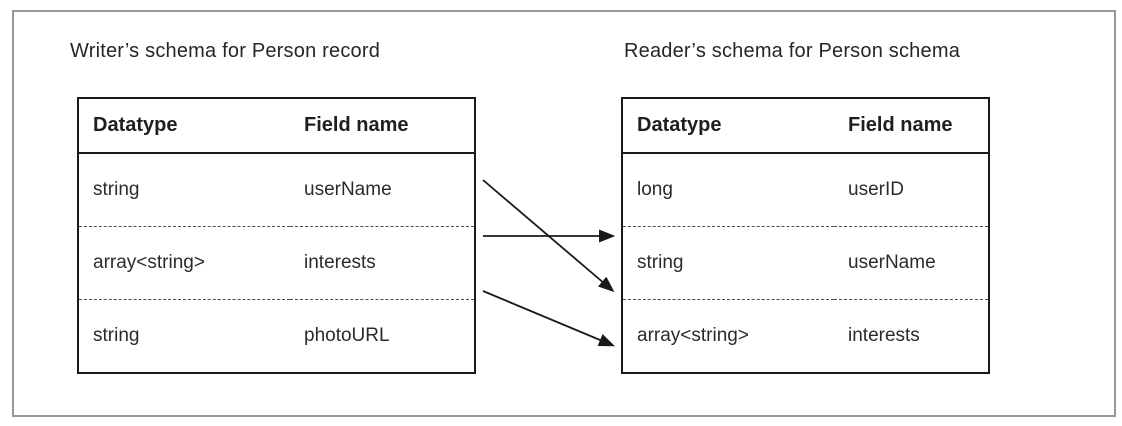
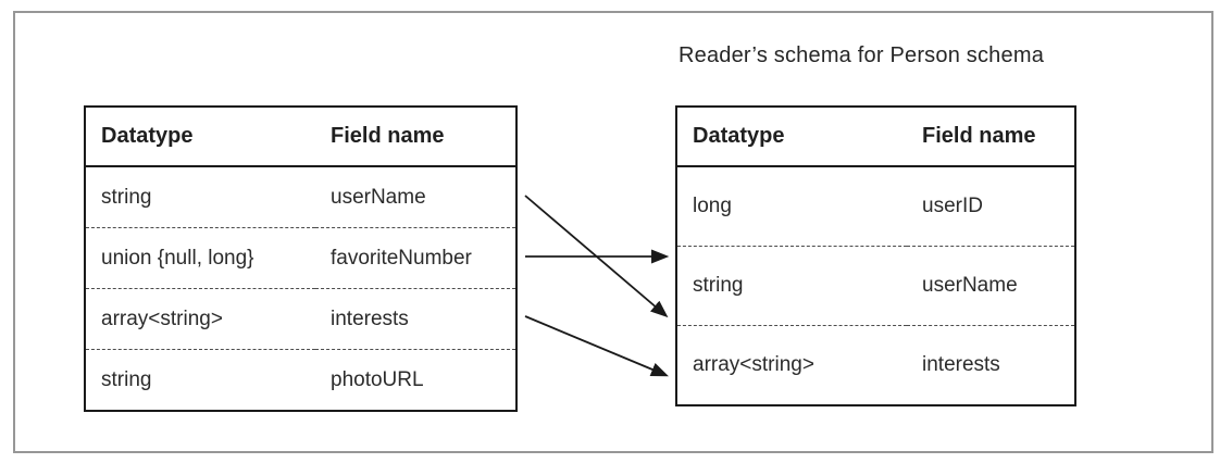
- Writer’s schema for Person record
  Reader’s schema for Person schema
  Datatype	Field name
  string	userName
+ union {null, long}	favoriteNumber
  array<string>	interests
  string	photoURL
  Datatype	Field name
  long	userID
  string	userName
  array<string>	interests
